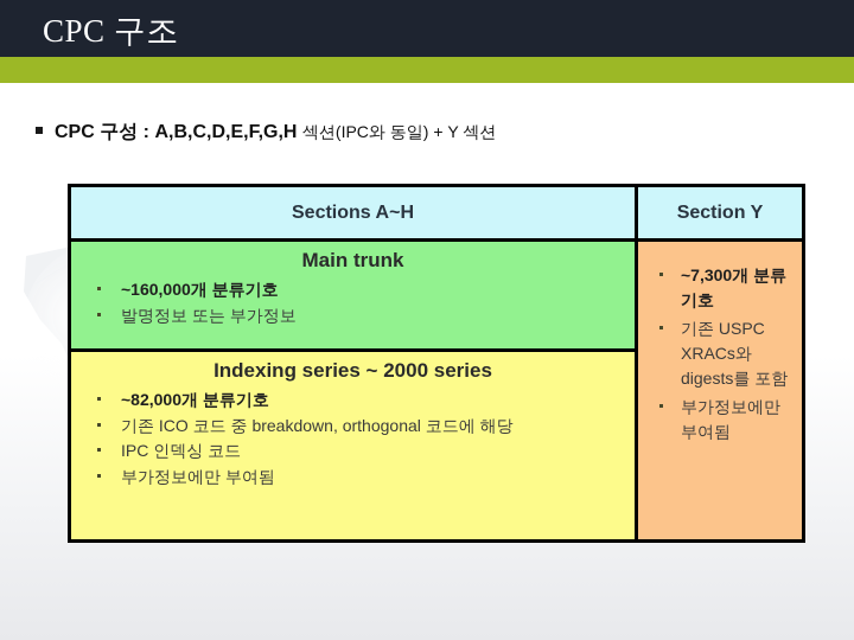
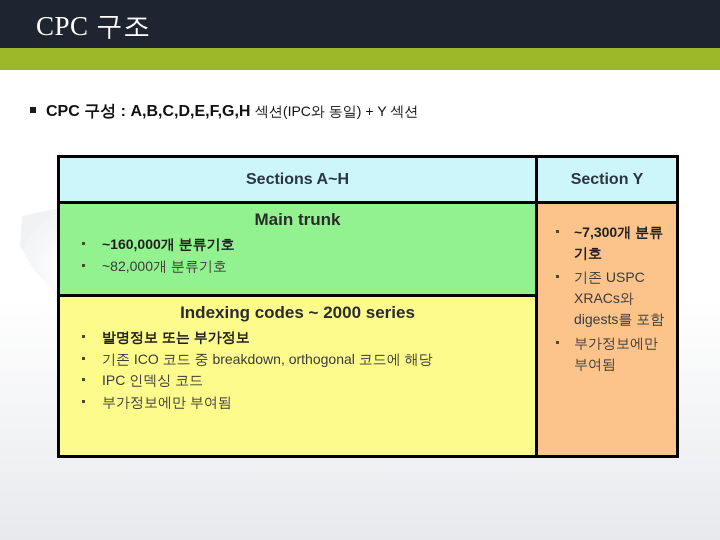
  CPC 구조
  CPC 구성 : A,B,C,D,E,F,G,H 섹션(IPC와 동일) + Y 섹션
  Sections A~H
  Section Y
  Main trunk
  ~160,000개 분류기호
- 발명정보 또는 부가정보
+ ~82,000개 분류기호
- Indexing series ~ 2000 series
+ Indexing codes ~ 2000 series
- ~82,000개 분류기호
+ 발명정보 또는 부가정보
  기존 ICO 코드 중 breakdown, orthogonal 코드에 해당
  IPC 인덱싱 코드
  부가정보에만 부여됨
  ~7,300개 분류기호
  기존 USPC XRACs와 digests를 포함
  부가정보에만 부여됨
